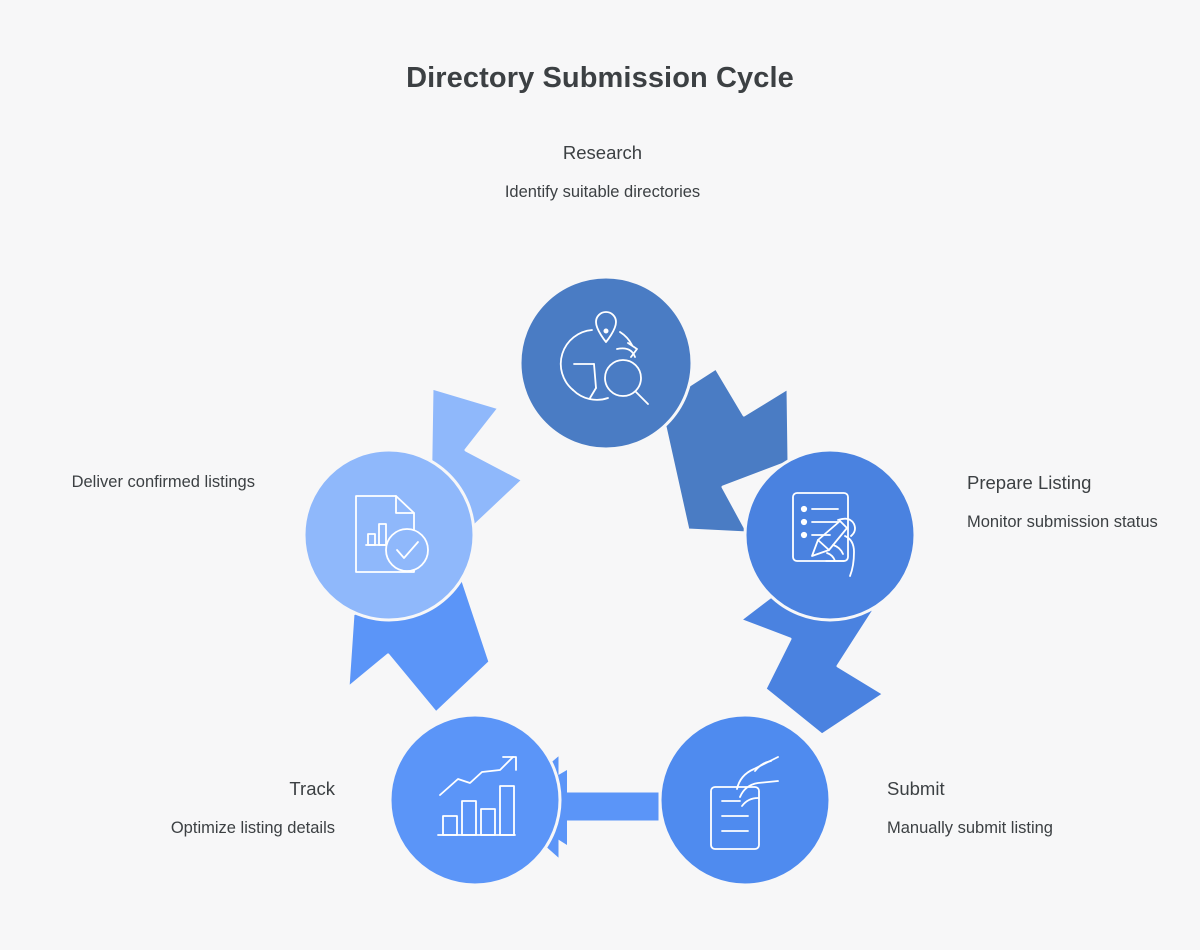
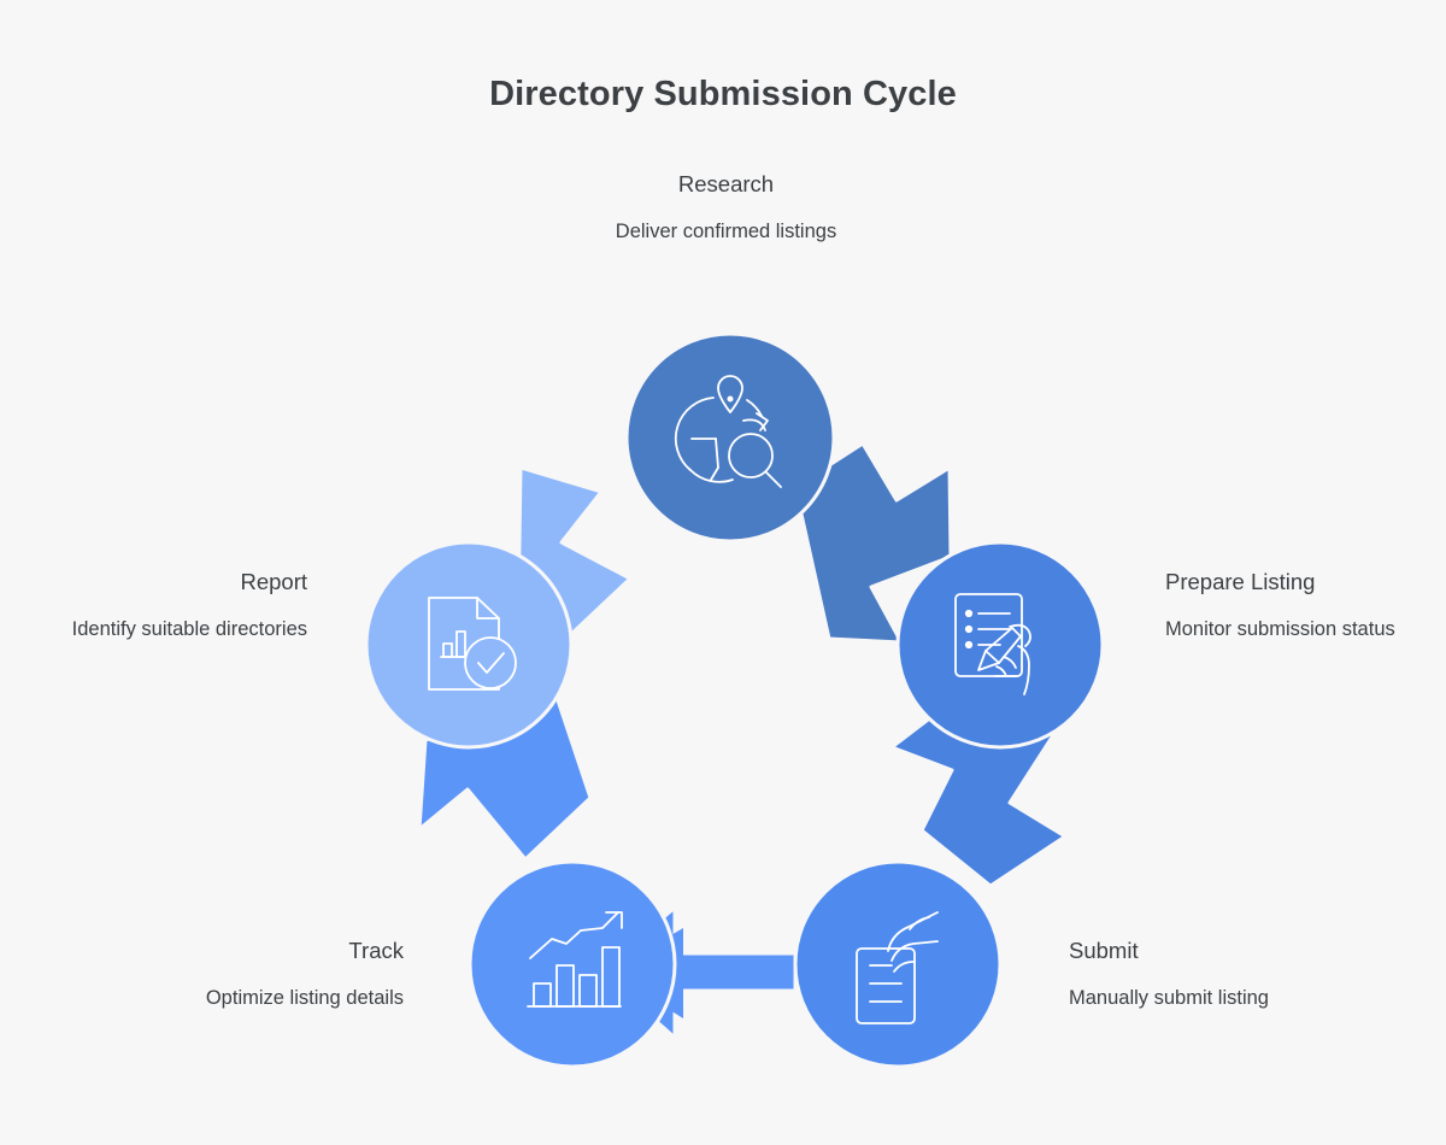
  Directory Submission Cycle
  Research
- Identify suitable directories
+ Deliver confirmed listings
  Prepare Listing
  Monitor submission status
  Submit
  Manually submit listing
  Track
  Optimize listing details
+ Report
- Deliver confirmed listings
+ Identify suitable directories
